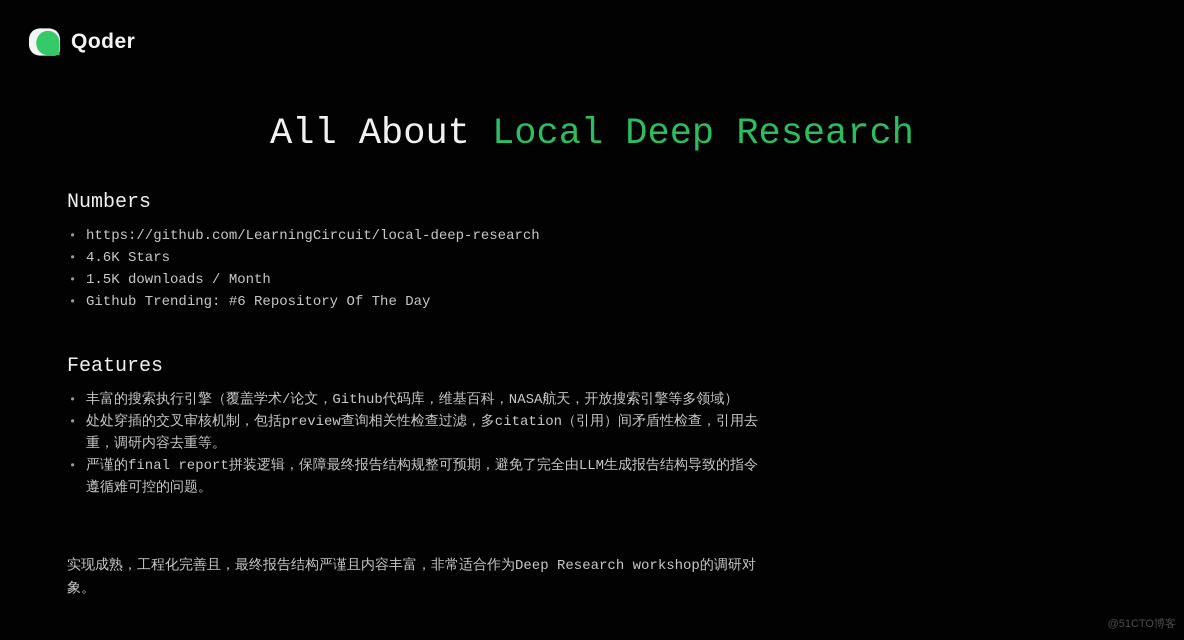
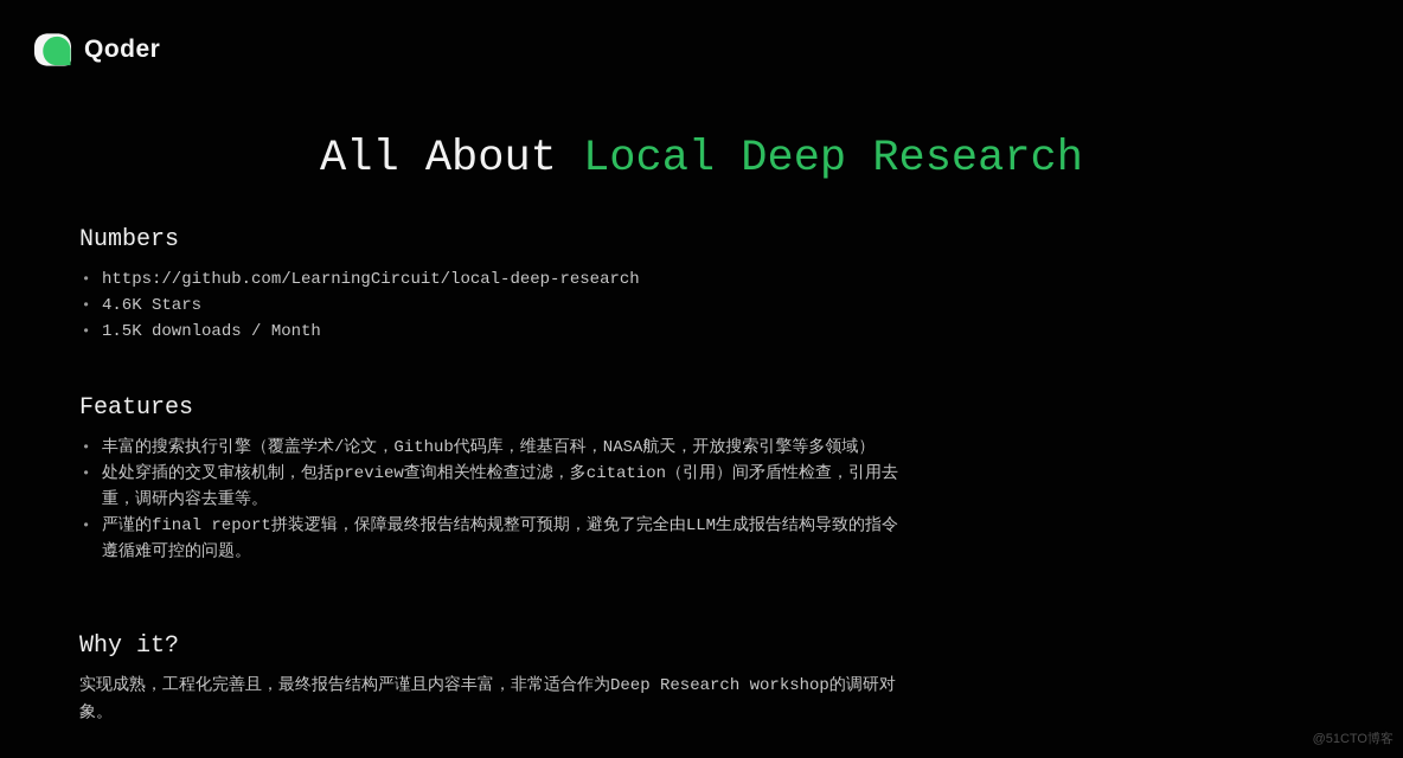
  Qoder
  All About Local Deep Research
  Numbers
  https://github.com/LearningCircuit/local-deep-research
  4.6K Stars
  1.5K downloads / Month
- Github Trending: #6 Repository Of The Day
  Features
  丰富的搜索执行引擎（覆盖学术/论文，Github代码库，维基百科，NASA航天，开放搜索引擎等多领域）
  处处穿插的交叉审核机制，包括preview查询相关性检查过滤，多citation（引用）间矛盾性检查，引用去重，调研内容去重等。
  严谨的final report拼装逻辑，保障最终报告结构规整可预期，避免了完全由LLM生成报告结构导致的指令遵循难可控的问题。
+ Why it?
  实现成熟，工程化完善且，最终报告结构严谨且内容丰富，非常适合作为Deep Research workshop的调研对象。
  @51CTO博客
